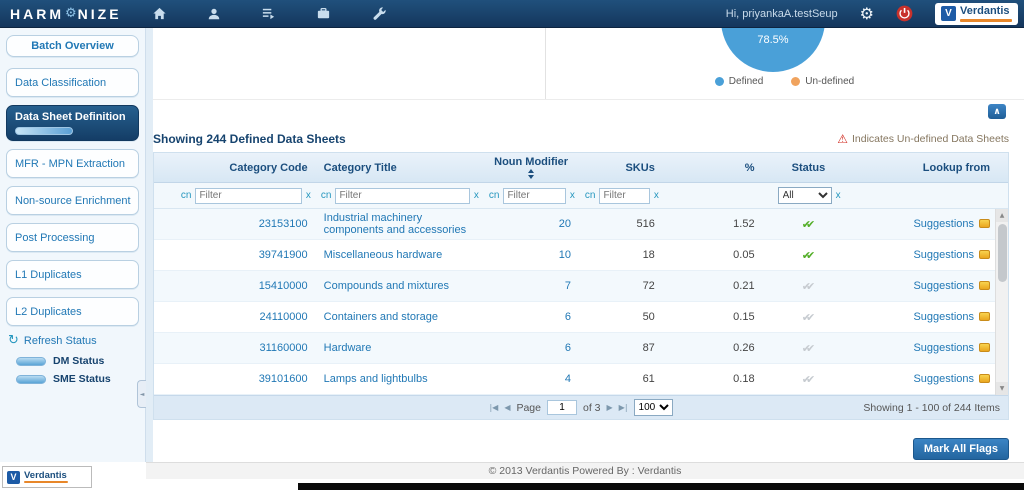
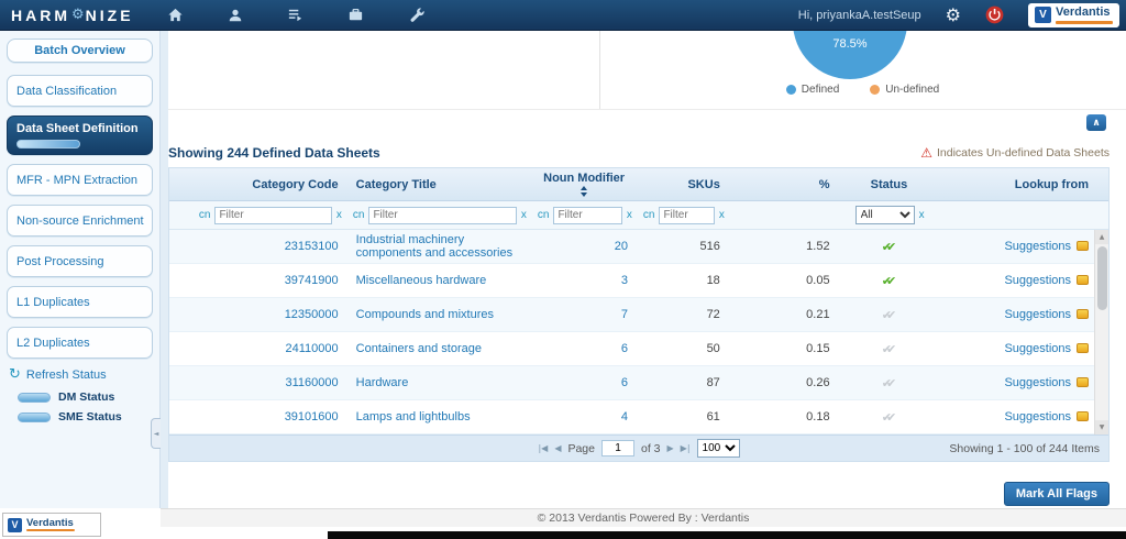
  HARM
  ⚙
  NIZE
  Hi, priyankaA.testSeup
  ⚙
  V
  Verdantis
  Batch Overview
  Data Classification
  Data Sheet Definition
  MFR - MPN Extraction
  Non-source Enrichment
  Post Processing
  L1 Duplicates
  L2 Duplicates
  ↻
  Refresh Status
  DM Status
  SME Status
  78.5%
  Defined
  Un-defined
  ∧
  Showing 244 Defined Data Sheets
  ⚠
  Indicates Un-defined Data Sheets
  Category Code
  Category Title
  Noun Modifier
  SKUs
  %
  Status
  Lookup from
  cn
  Filter
  x
  cn
  Filter
  x
  cn
  Filter
  x
  cn
  Filter
  x
  All
  x
  23153100
  Industrial machinery components and accessories
  20
  516
  1.52
  ✔✔
  Suggestions
  39741900
  Miscellaneous hardware
- 10
+ 3
  18
  0.05
  ✔✔
  Suggestions
- 15410000
+ 12350000
  Compounds and mixtures
  7
  72
  0.21
  ✔✔
  Suggestions
  24110000
  Containers and storage
  6
  50
  0.15
  ✔✔
  Suggestions
  31160000
  Hardware
  6
  87
  0.26
  ✔✔
  Suggestions
  39101600
  Lamps and lightbulbs
  4
  61
  0.18
  ✔✔
  Suggestions
  |◀
  ◀
  Page
  1
  of 3
  ▶
  ▶|
  100
  Showing 1 - 100 of 244 Items
  Mark All Flags
  © 2013 Verdantis Powered By : Verdantis
  V
  Verdantis
